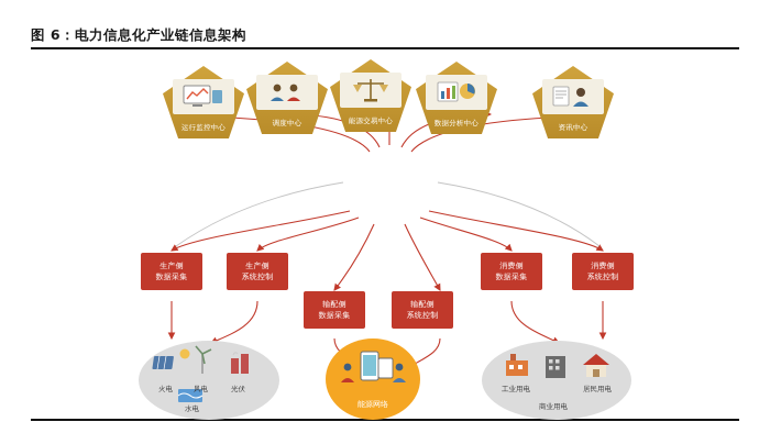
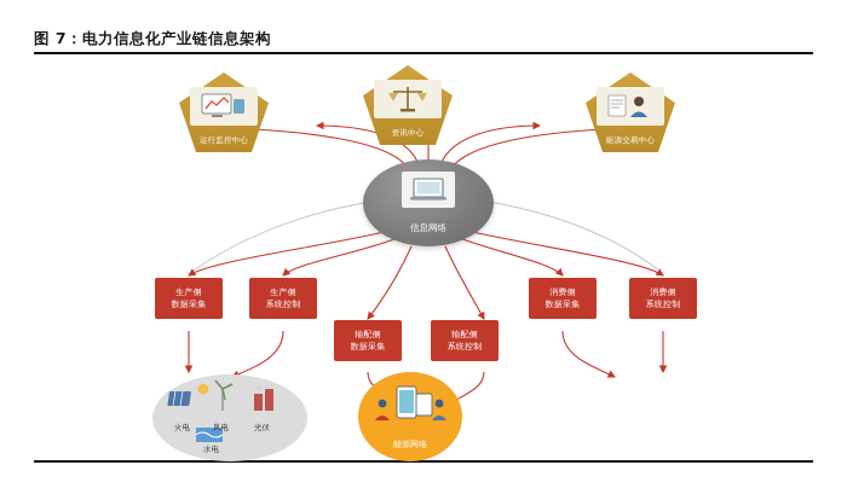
- 图 6：电力信息化产业链信息架构
+ 图 7：电力信息化产业链信息架构
  运行监控中心
- 调度中心
- 能源交易中心
+ 资讯中心
- 数据分析中心
- 资讯中心
+ 能源交易中心
+ 信息网络
  生产侧
  数据采集
  生产侧
  系统控制
  输配侧
  数据采集
  输配侧
  系统控制
  消费侧
  数据采集
  消费侧
  系统控制
  火电
  风电
  光伏
  水电
  能源网络
- 工业用电
- 居民用电
- 商业用电
